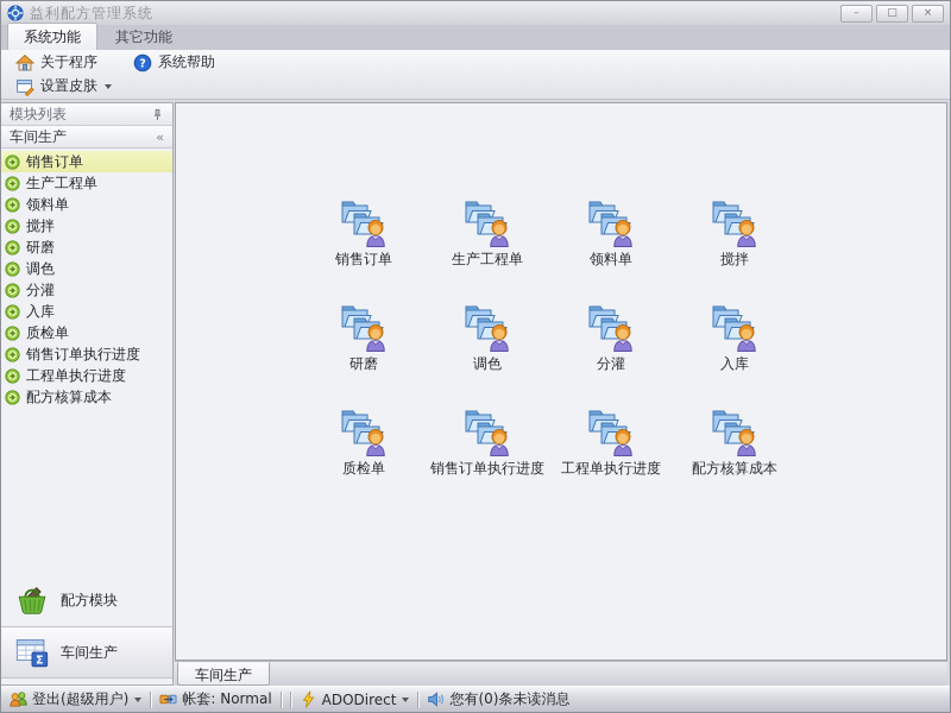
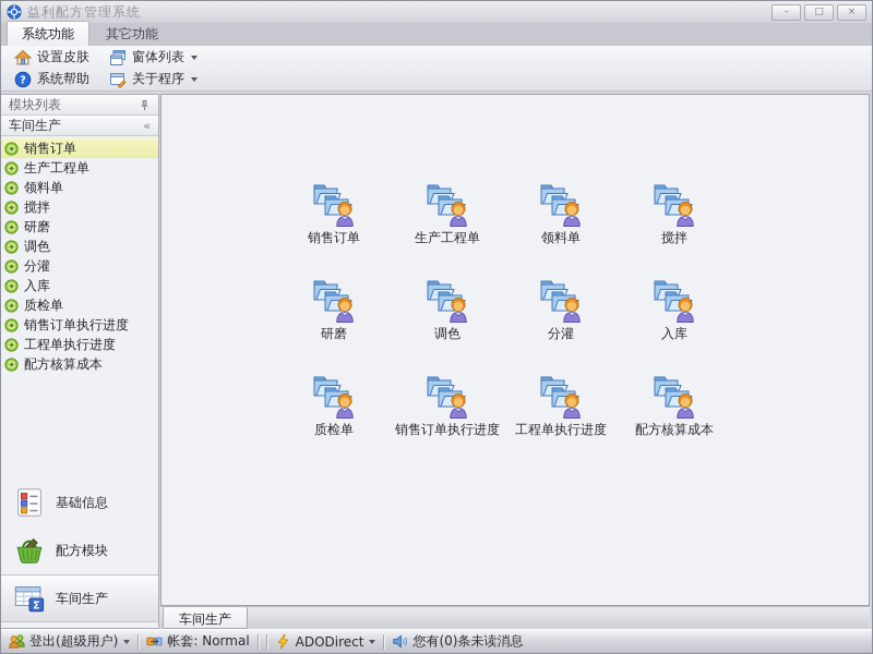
  益利配方管理系统
  –
  □
  ×
  系统功能
  其它功能
- 关于程序
+ 设置皮肤
+ 窗体列表
  系统帮助
- 设置皮肤
+ 关于程序
  模块列表
  车间生产
  «
  销售订单
  生产工程单
  领料单
  搅拌
  研磨
  调色
  分灌
  入库
  质检单
  销售订单执行进度
  工程单执行进度
  配方核算成本
+ 基础信息
  配方模块
  车间生产
  销售订单
  生产工程单
  领料单
  搅拌
  研磨
  调色
  分灌
  入库
  质检单
  销售订单执行进度
  工程单执行进度
  配方核算成本
  车间生产
  登出(超级用户)
  帐套: Normal
  ADODirect
  您有(0)条未读消息
